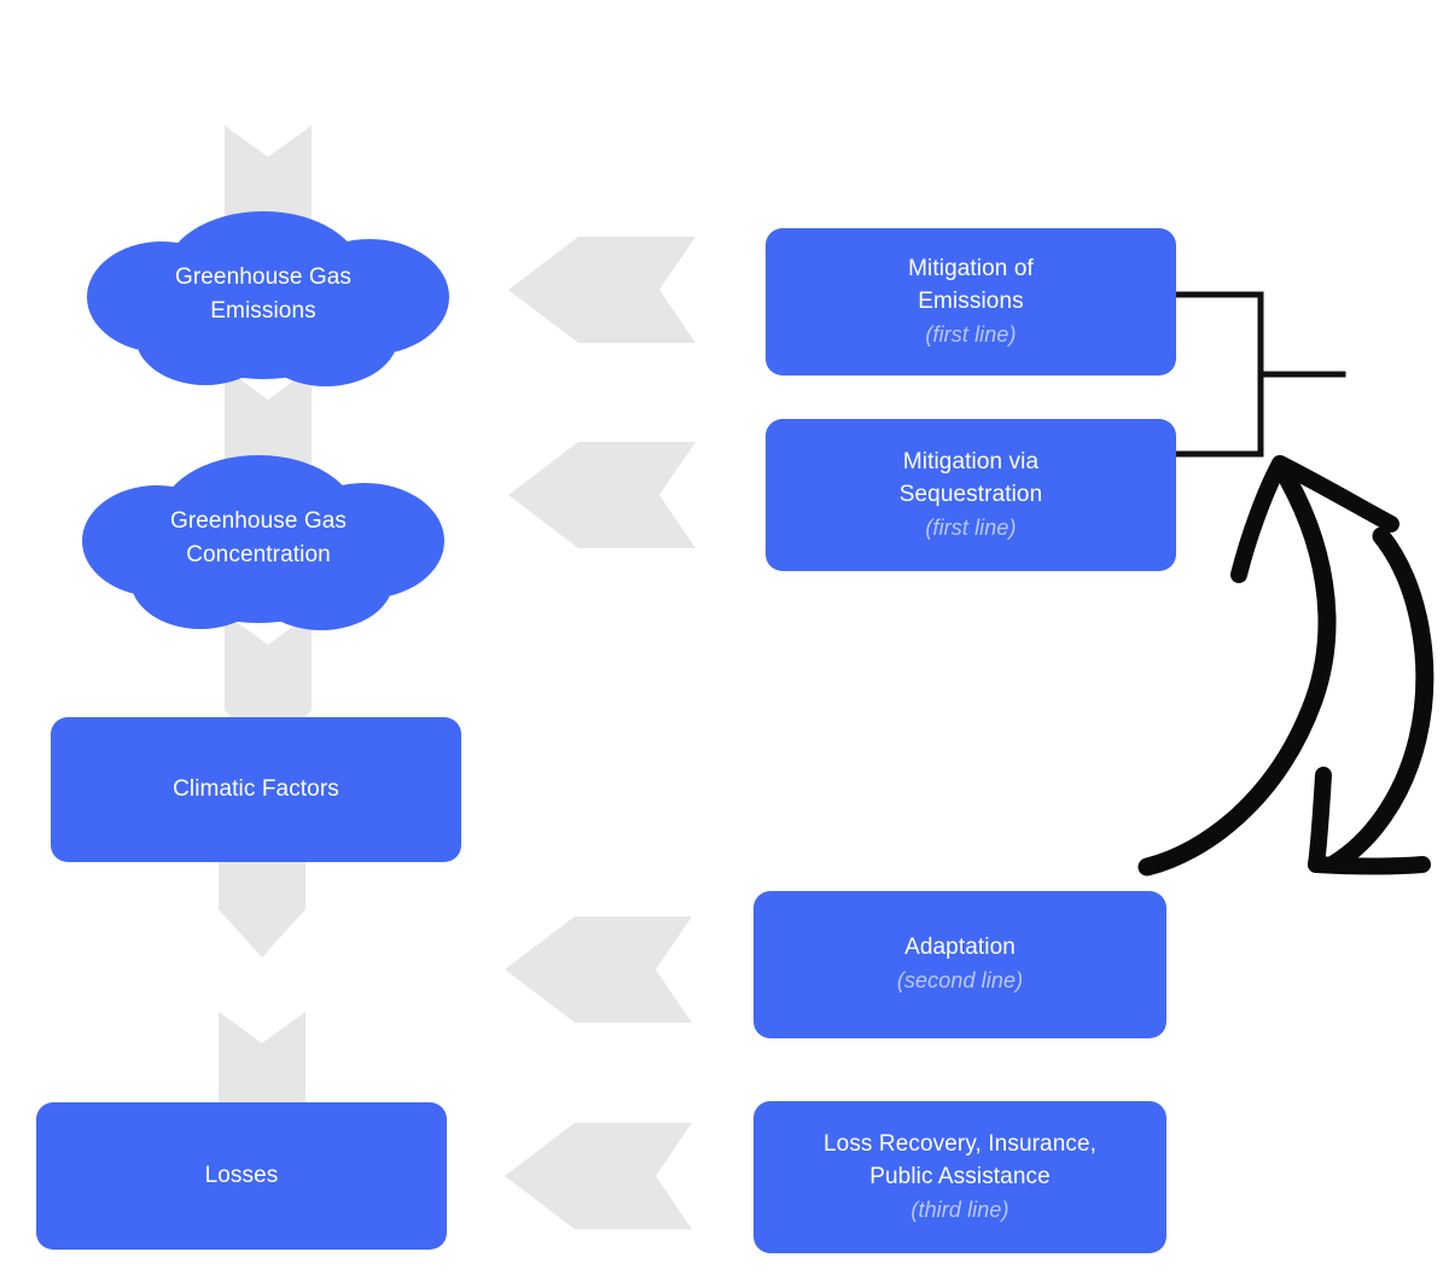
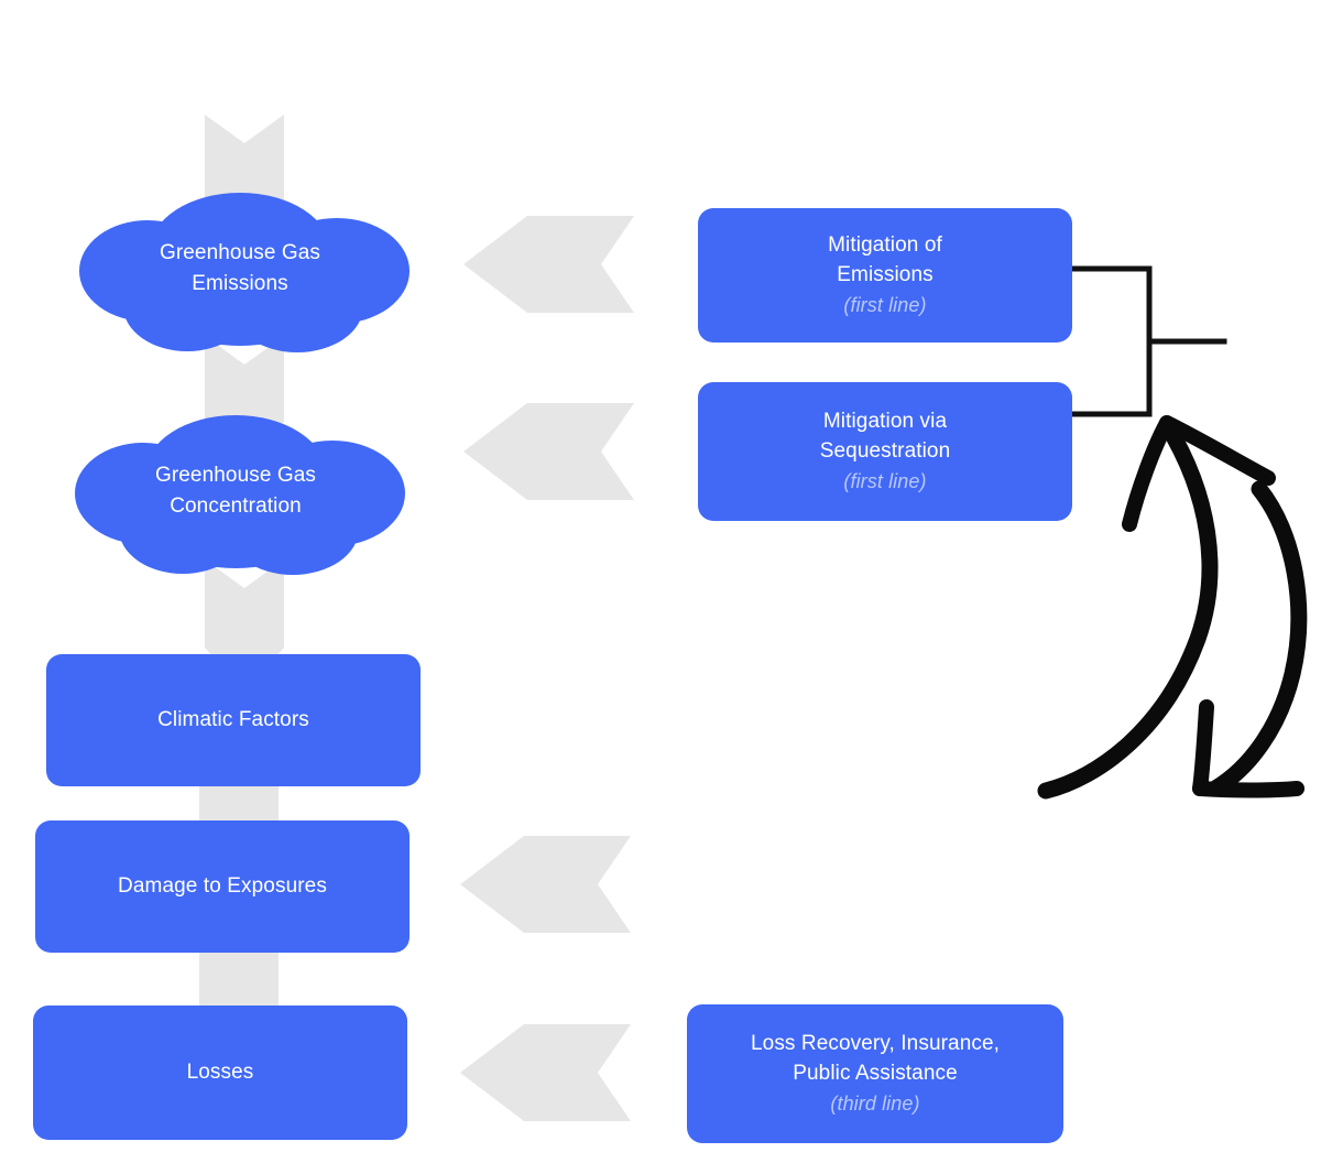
  Greenhouse Gas
  Emissions
  Greenhouse Gas
  Concentration
  Climatic Factors
+ Damage to Exposures
  Losses
  Mitigation of
  Emissions
  (first line)
  Mitigation via
  Sequestration
  (first line)
- Adaptation
- (second line)
  Loss Recovery, Insurance,
  Public Assistance
  (third line)
